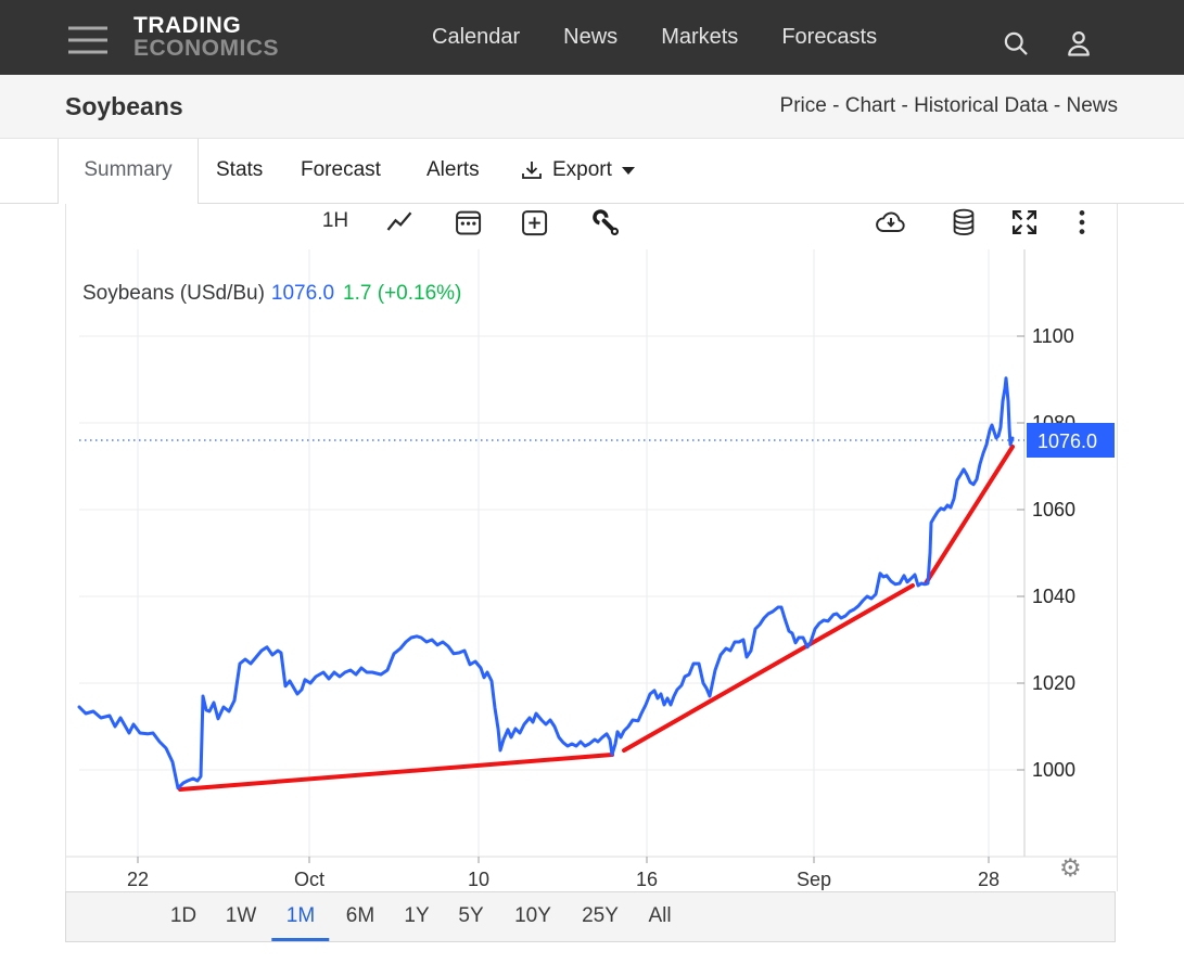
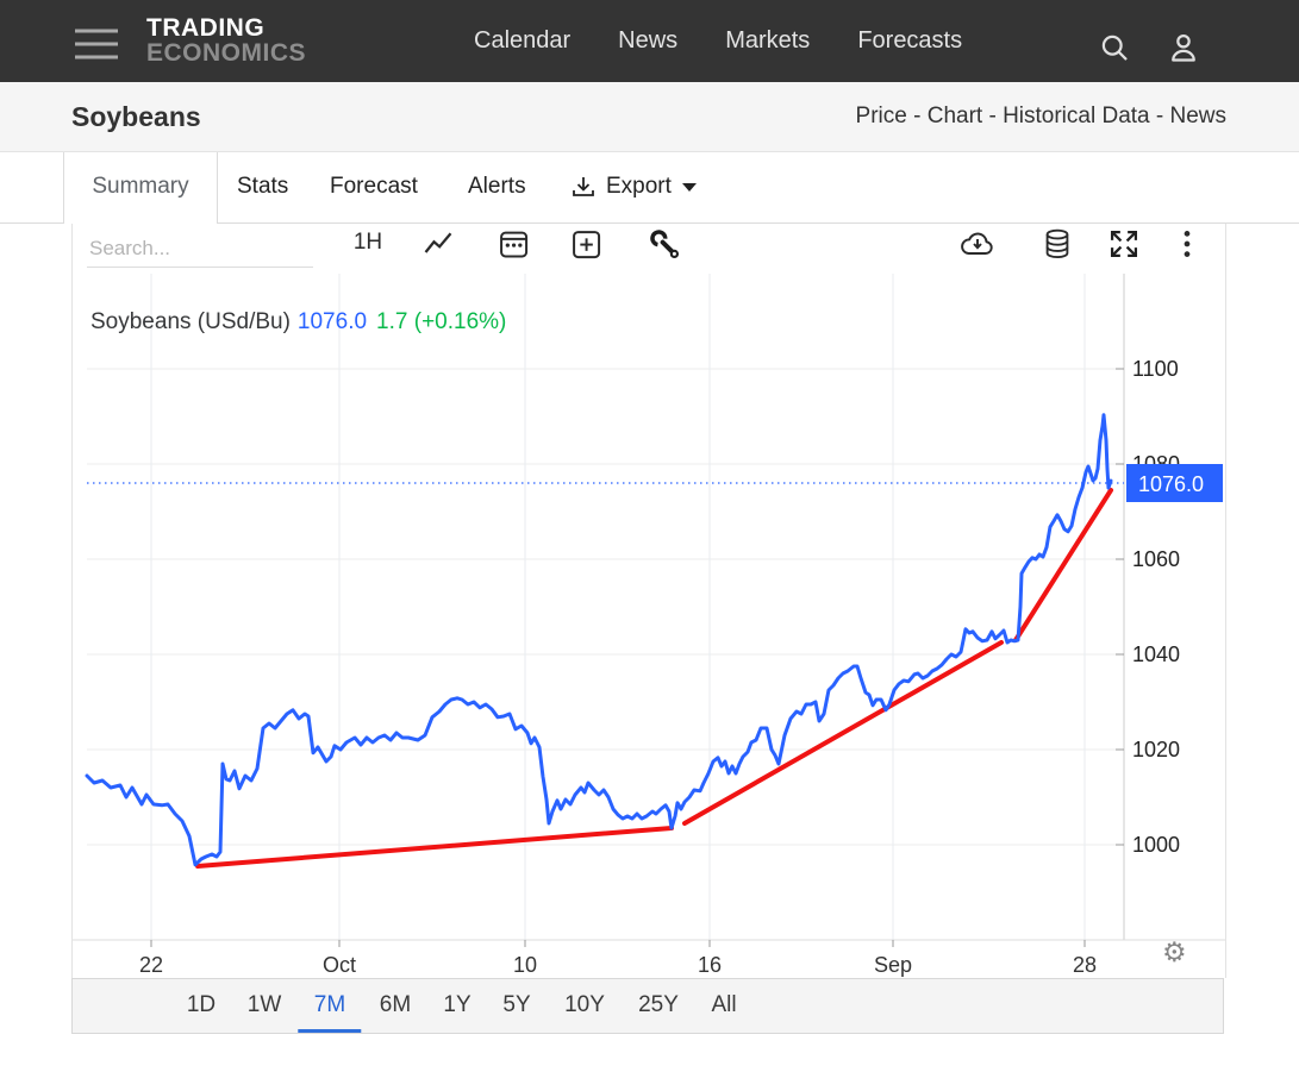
  TRADING
  ECONOMICS
  Calendar
  News
  Markets
  Forecasts
  Soybeans
  Price - Chart - Historical Data - News
  Summary
  Stats
  Forecast
  Alerts
  Export
+ Search...
  1H
  Soybeans (USd/Bu) 1076.0 1.7 (+0.16%)
  1100
  1060
  1040
  1020
  1000
  22
  Oct
  10
  16
  Sep
  28
  1076.0
  ⚙
  1D
  1W
- 1M
+ 7M
  6M
  1Y
  5Y
  10Y
  25Y
  All
